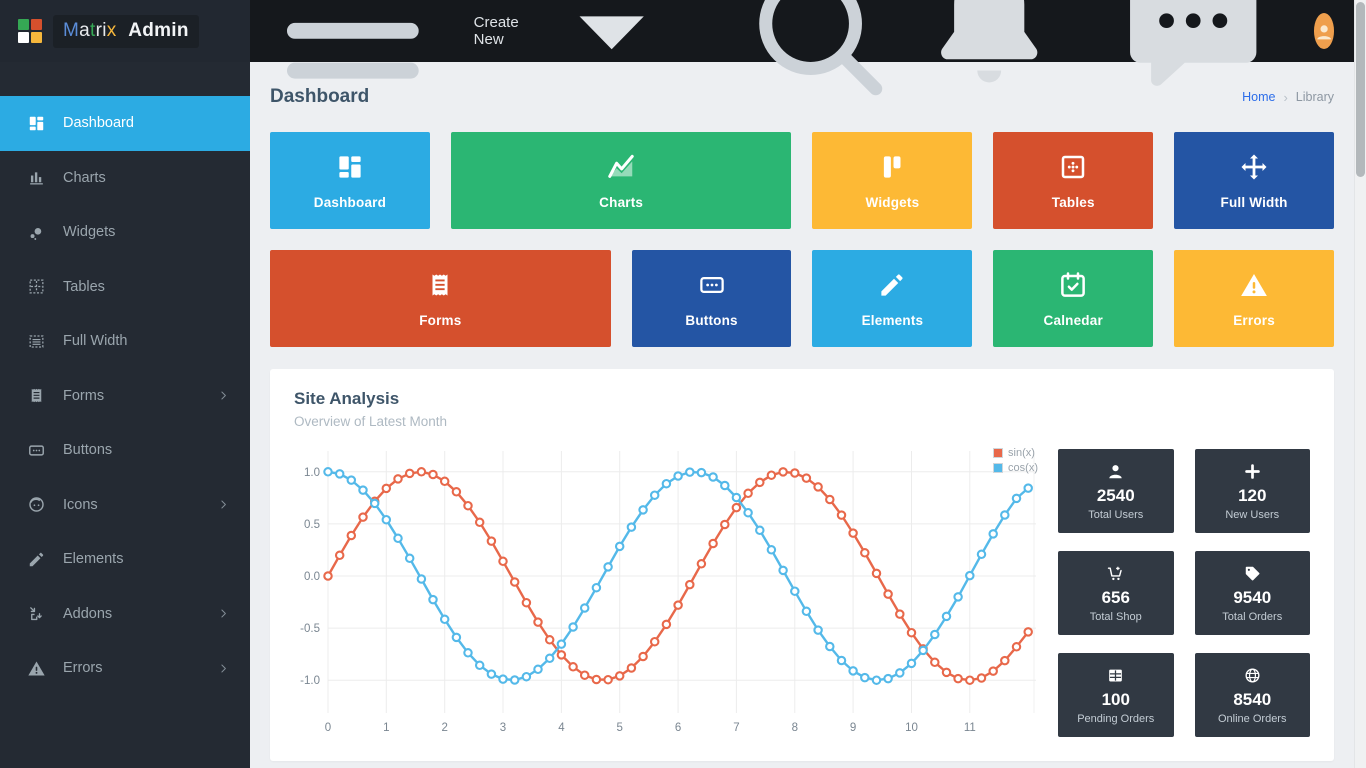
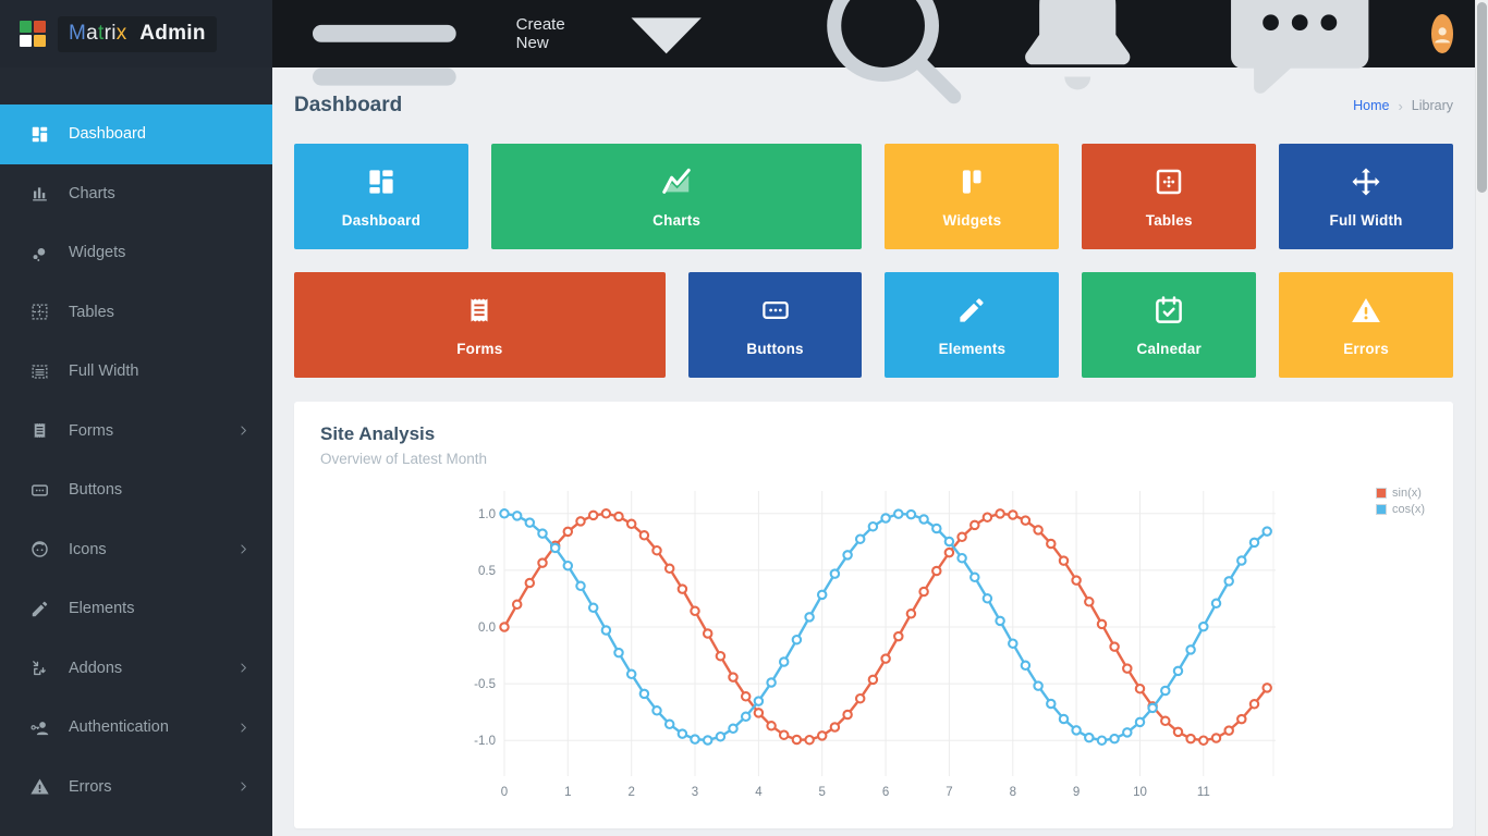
  Matrix Admin
  Create New
  Dashboard
  Charts
  Widgets
  Tables
  Full Width
  Forms
  Buttons
  Icons
  Elements
  Addons
+ Authentication
  Errors
  Dashboard
  Home
  ›
  Library
  Dashboard
  Charts
  Widgets
  Tables
  Full Width
  Forms
  Buttons
  Elements
  Calnedar
  Errors
  Site Analysis
  Overview of Latest Month
  0
  1
  2
  3
  4
  5
  6
  7
  8
  9
  10
  11
  -1.0
  -0.5
  0.0
  0.5
  1.0
  sin(x)
  cos(x)
- 2540
- Total Users
- 120
- New Users
- 656
- Total Shop
- 9540
- Total Orders
- 100
- Pending Orders
- 8540
- Online Orders
